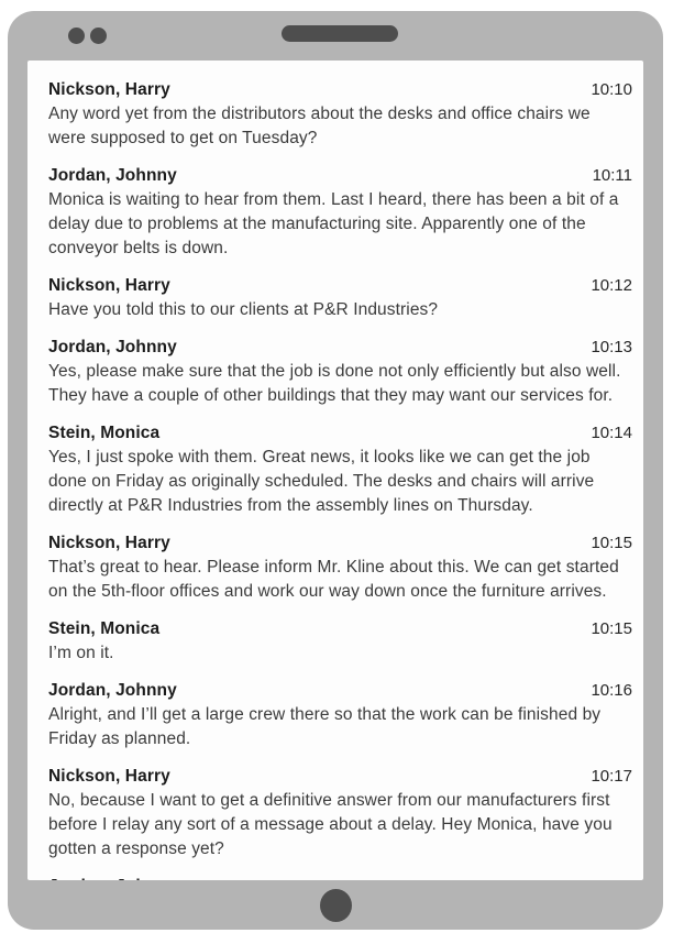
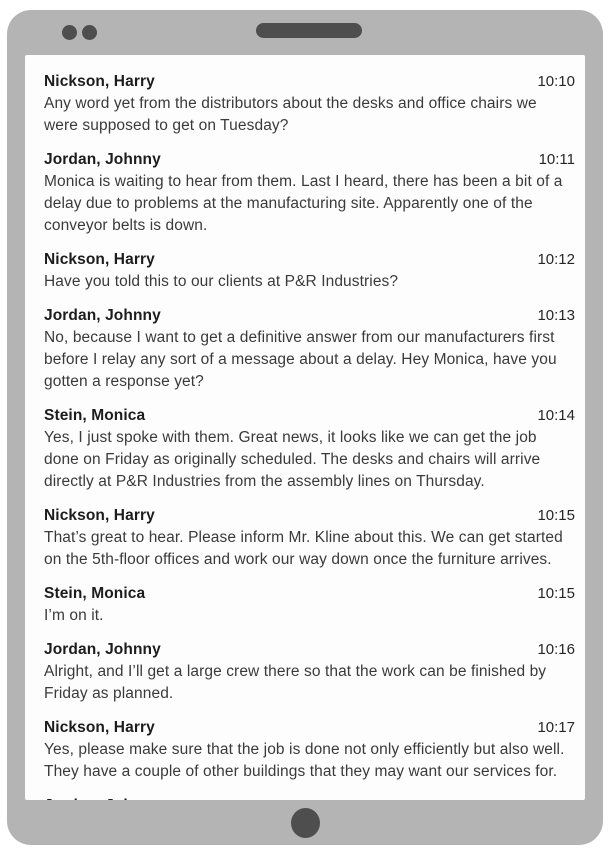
  Nickson, Harry
  10:10
  Any word yet from the distributors about the desks and office chairs we were supposed to get on Tuesday?
  Jordan, Johnny
  10:11
  Monica is waiting to hear from them. Last I heard, there has been a bit of a delay due to problems at the manufacturing site. Apparently one of the conveyor belts is down.
  Nickson, Harry
  10:12
  Have you told this to our clients at P&R Industries?
  Jordan, Johnny
  10:13
- Yes, please make sure that the job is done not only efficiently but also well. They have a couple of other buildings that they may want our services for.
+ No, because I want to get a definitive answer from our manufacturers first before I relay any sort of a message about a delay. Hey Monica, have you gotten a response yet?
  Stein, Monica
  10:14
  Yes, I just spoke with them. Great news, it looks like we can get the job done on Friday as originally scheduled. The desks and chairs will arrive directly at P&R Industries from the assembly lines on Thursday.
  Nickson, Harry
  10:15
  That’s great to hear. Please inform Mr. Kline about this. We can get started on the 5th-floor offices and work our way down once the furniture arrives.
  Stein, Monica
  10:15
  I’m on it.
  Jordan, Johnny
  10:16
  Alright, and I’ll get a large crew there so that the work can be finished by Friday as planned.
  Nickson, Harry
  10:17
- No, because I want to get a definitive answer from our manufacturers first before I relay any sort of a message about a delay. Hey Monica, have you gotten a response yet?
+ Yes, please make sure that the job is done not only efficiently but also well. They have a couple of other buildings that they may want our services for.
